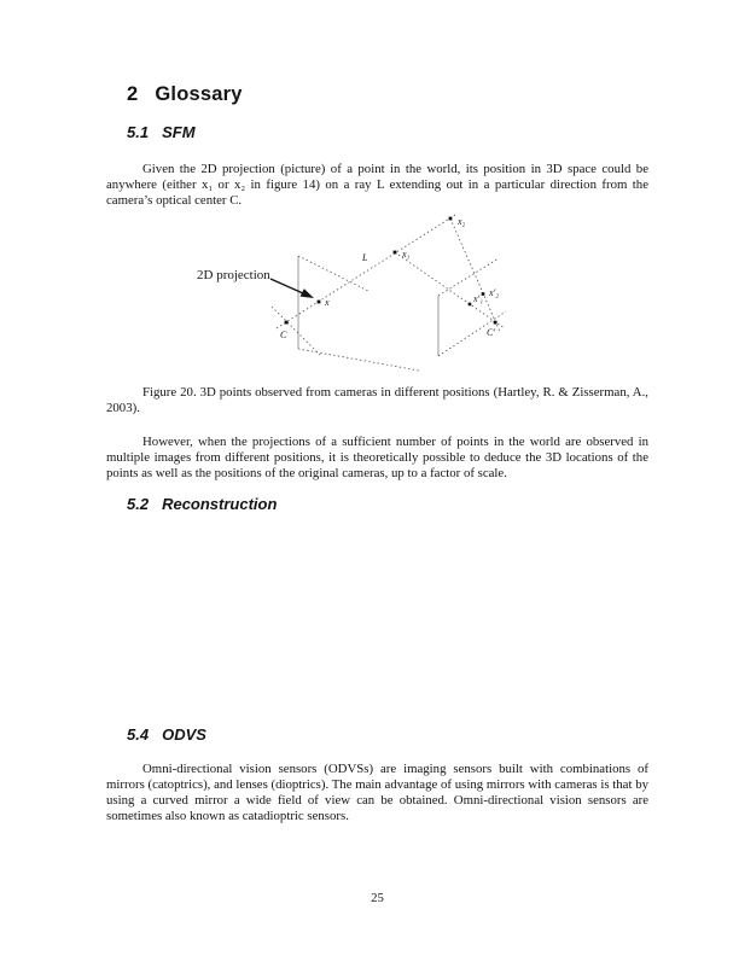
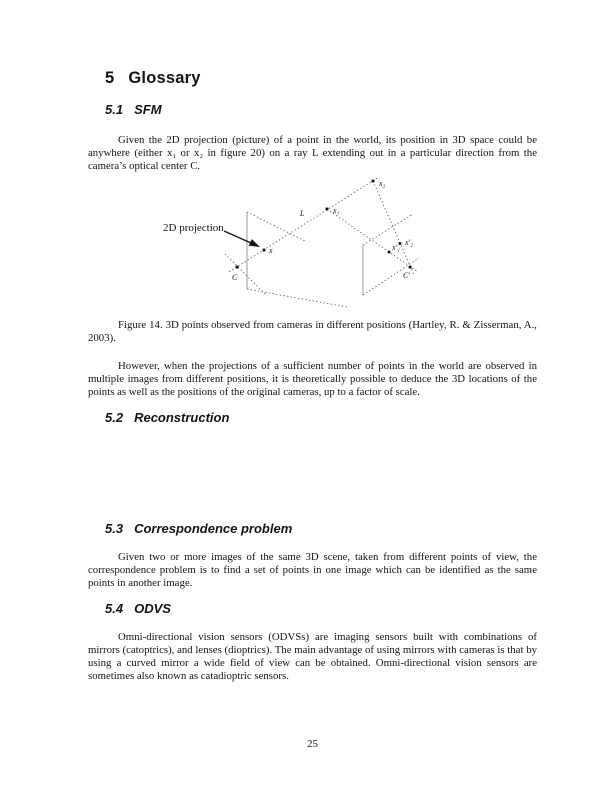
- 2 Glossary
+ 5 Glossary
  5.1 SFM
- Given the 2D projection (picture) of a point in the world, its position in 3D space could be anywhere (either x₁ or x₂ in figure 14) on a ray L extending out in a particular direction from the camera’s optical center C.
+ Given the 2D projection (picture) of a point in the world, its position in 3D space could be anywhere (either x₁ or x₂ in figure 20) on a ray L extending out in a particular direction from the camera’s optical center C.
  2D projection
  C
  x
  L
  x₁
  x₂
  x'₁
  x'₂
  C'
- Figure 20. 3D points observed from cameras in different positions (Hartley, R. & Zisserman, A., 2003).
+ Figure 14. 3D points observed from cameras in different positions (Hartley, R. & Zisserman, A., 2003).
  However, when the projections of a sufficient number of points in the world are observed in multiple images from different positions, it is theoretically possible to deduce the 3D locations of the points as well as the positions of the original cameras, up to a factor of scale.
  5.2 Reconstruction
+ 5.3 Correspondence problem
+ Given two or more images of the same 3D scene, taken from different points of view, the correspondence problem is to find a set of points in one image which can be identified as the same points in another image.
  5.4 ODVS
  Omni-directional vision sensors (ODVSs) are imaging sensors built with combinations of mirrors (catoptrics), and lenses (dioptrics). The main advantage of using mirrors with cameras is that by using a curved mirror a wide field of view can be obtained. Omni-directional vision sensors are sometimes also known as catadioptric sensors.
  25
